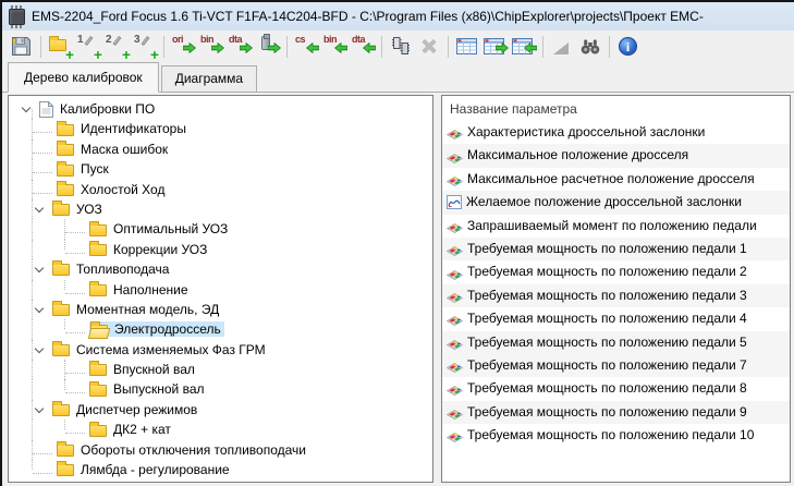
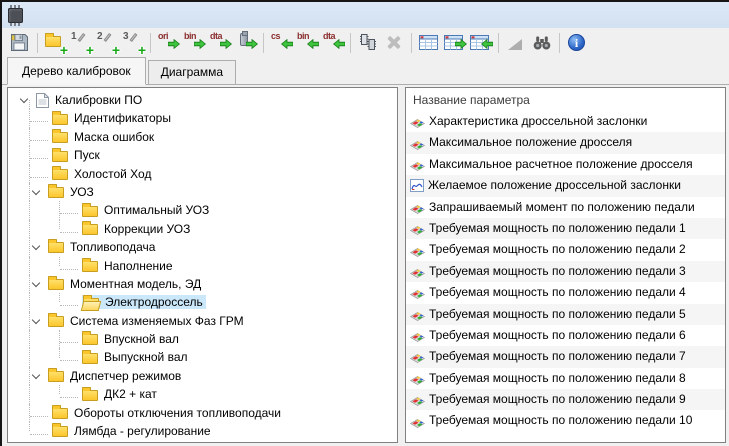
- EMS-2204_Ford Focus 1.6 Ti-VCT F1FA-14C204-BFD - C:\Program Files (x86)\ChipExplorer\projects\Проект EMC-
  +
  1
  +
  2
  +
  3
  +
  ori
  bin
  dta
  cs
  bin
  dta
  Дерево калибровок
  Диаграмма
  Калибровки ПО
  Идентификаторы
  Маска ошибок
  Пуск
  Холостой Ход
  УОЗ
  Оптимальный УОЗ
  Коррекции УОЗ
  Топливоподача
  Наполнение
  Моментная модель, ЭД
  Электродроссель
  Система изменяемых Фаз ГРМ
  Впускной вал
  Выпускной вал
  Диспетчер режимов
  ДК2 + кат
  Обороты отключения топливоподачи
  Лямбда - регулирование
  Название параметра
  Характеристика дроссельной заслонки
  Максимальное положение дросселя
  Максимальное расчетное положение дросселя
  Желаемое положение дроссельной заслонки
  Запрашиваемый момент по положению педали
  Требуемая мощность по положению педали 1
  Требуемая мощность по положению педали 2
  Требуемая мощность по положению педали 3
  Требуемая мощность по положению педали 4
  Требуемая мощность по положению педали 5
+ Требуемая мощность по положению педали 6
  Требуемая мощность по положению педали 7
  Требуемая мощность по положению педали 8
  Требуемая мощность по положению педали 9
  Требуемая мощность по положению педали 10
